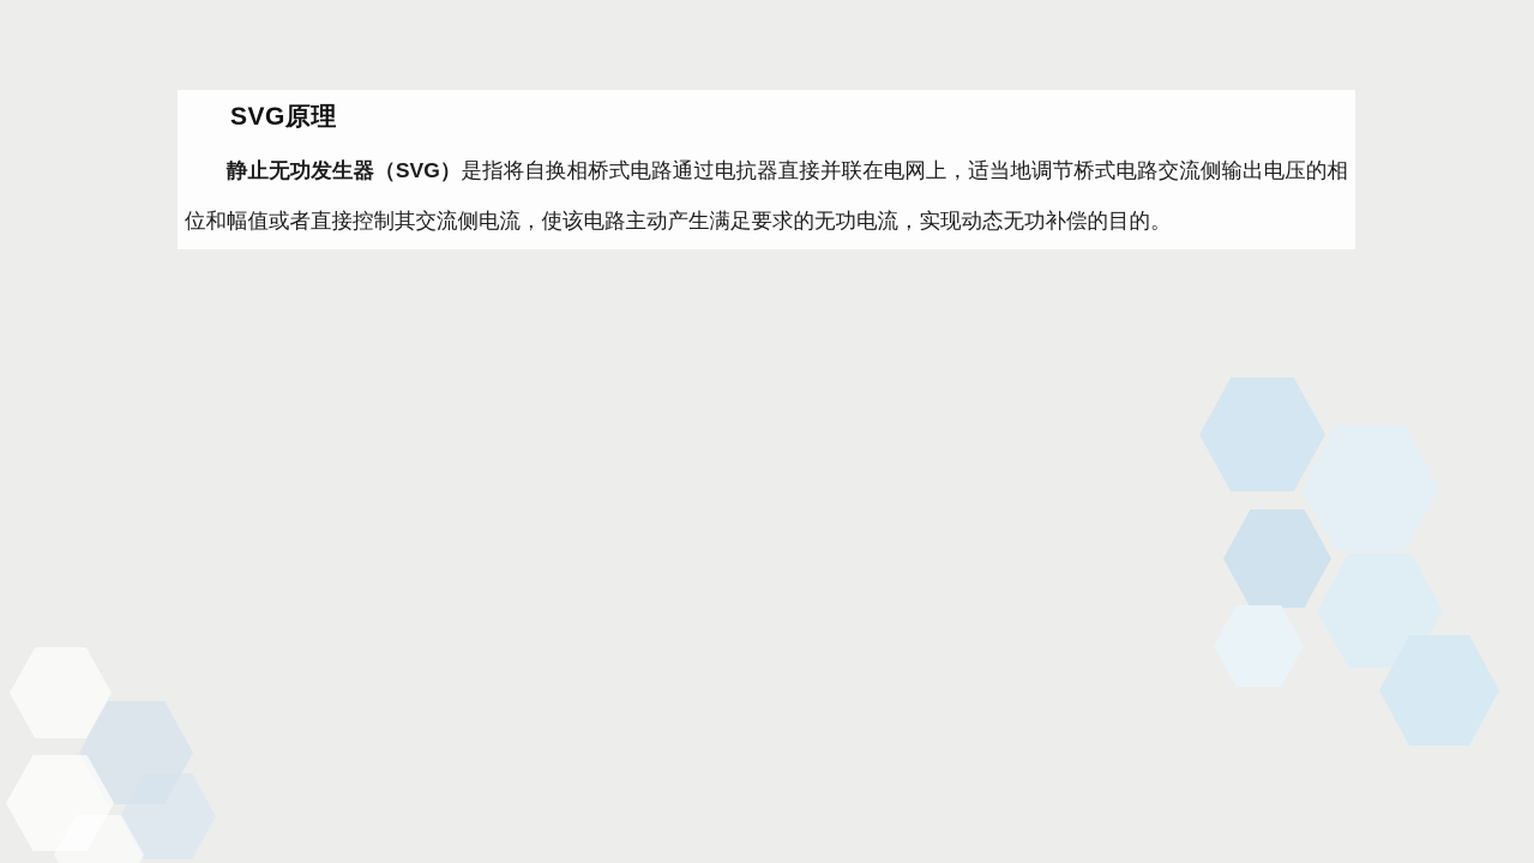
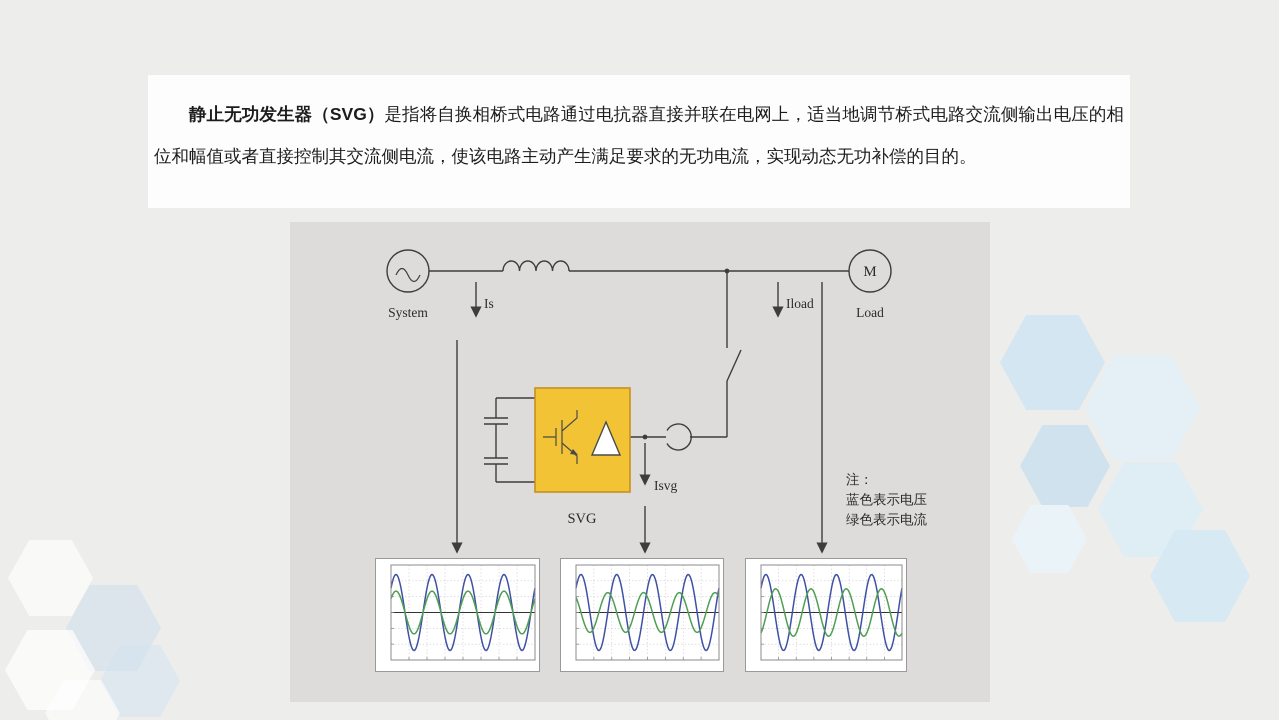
- SVG原理
  静止无功发生器（SVG）是指将自换相桥式电路通过电抗器直接并联在电网上，适当地调节桥式电路交流侧输出电压的相位和幅值或者直接控制其交流侧电流，使该电路主动产生满足要求的无功电流，实现动态无功补偿的目的。
+ System
+ Load
+ M
+ Is
+ Iload
+ Isvg
+ SVG
+ 注：
+ 蓝色表示电压
+ 绿色表示电流
